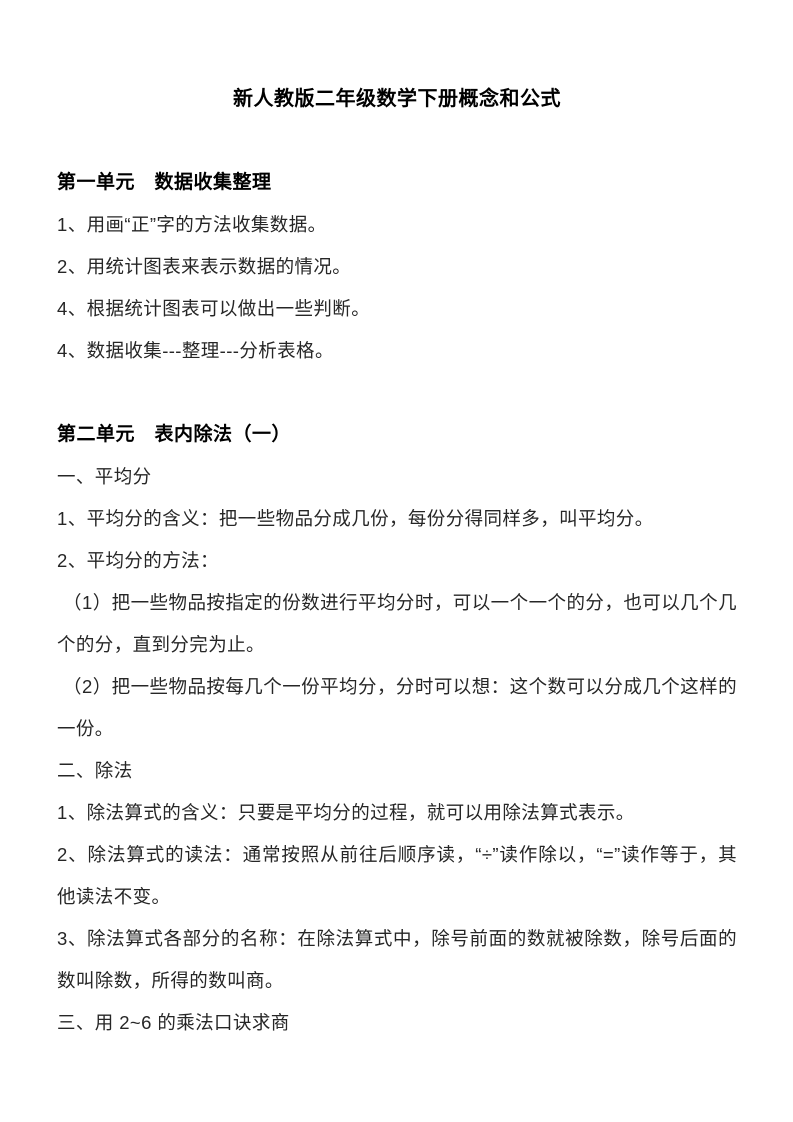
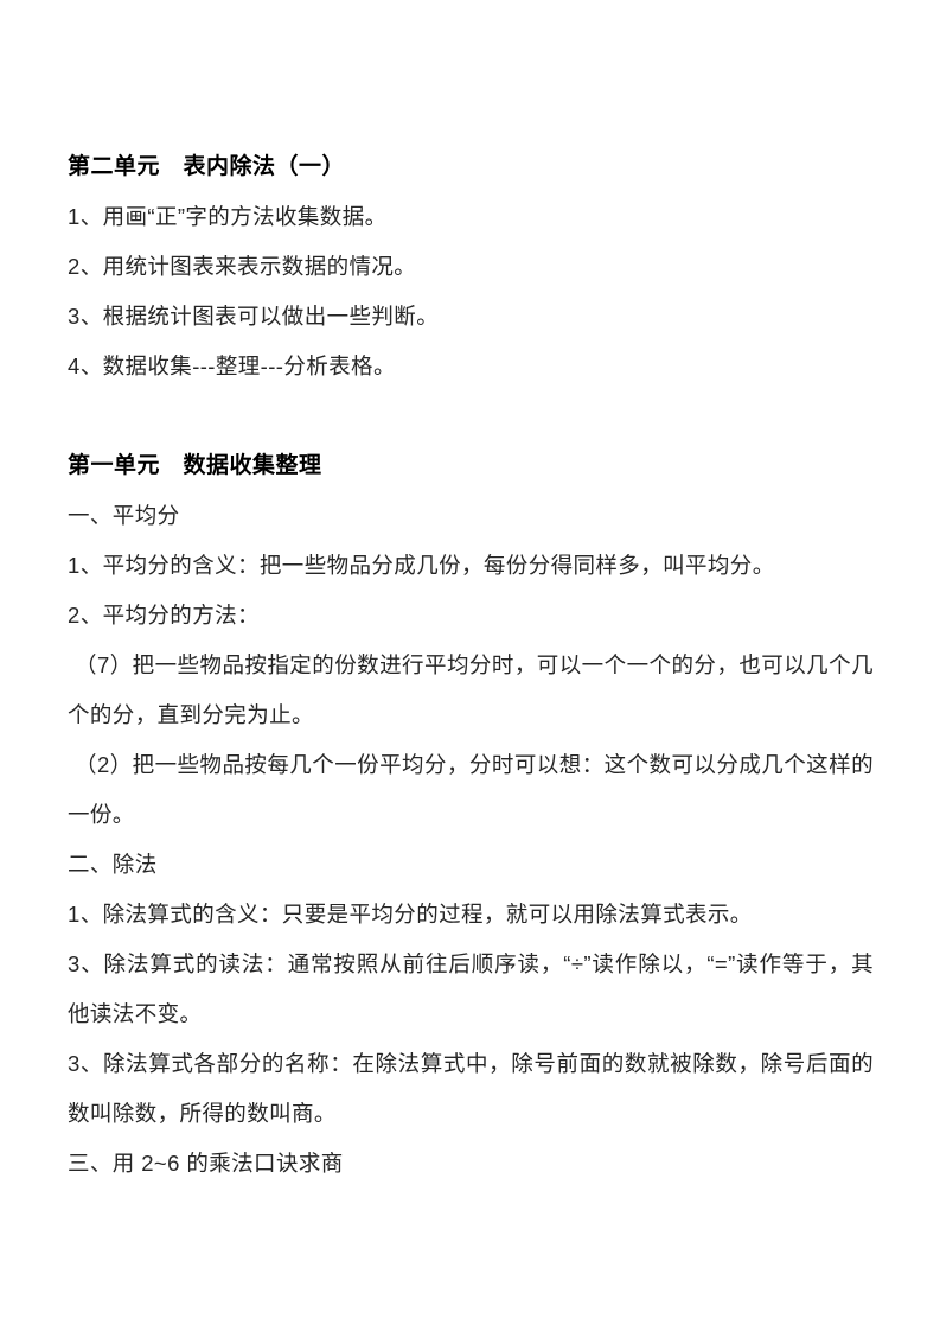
- 新人教版二年级数学下册概念和公式
- 第一单元 数据收集整理
+ 第二单元 表内除法（一）
  1、用画“正”字的方法收集数据。
  2、用统计图表来表示数据的情况。
- 4、根据统计图表可以做出一些判断。
+ 3、根据统计图表可以做出一些判断。
  4、数据收集---整理---分析表格。
- 第二单元 表内除法（一）
+ 第一单元 数据收集整理
  一、平均分
  1、平均分的含义：把一些物品分成几份，每份分得同样多，叫平均分。
  2、平均分的方法：
- （1）把一些物品按指定的份数进行平均分时，可以一个一个的分，也可以几个几个的分，直到分完为止。
+ （7）把一些物品按指定的份数进行平均分时，可以一个一个的分，也可以几个几个的分，直到分完为止。
  （2）把一些物品按每几个一份平均分，分时可以想：这个数可以分成几个这样的一份。
  二、除法
  1、除法算式的含义：只要是平均分的过程，就可以用除法算式表示。
- 2、除法算式的读法：通常按照从前往后顺序读，“÷”读作除以，“=”读作等于，其他读法不变。
+ 3、除法算式的读法：通常按照从前往后顺序读，“÷”读作除以，“=”读作等于，其他读法不变。
  3、除法算式各部分的名称：在除法算式中，除号前面的数就被除数，除号后面的数叫除数，所得的数叫商。
  三、用 2~6 的乘法口诀求商
